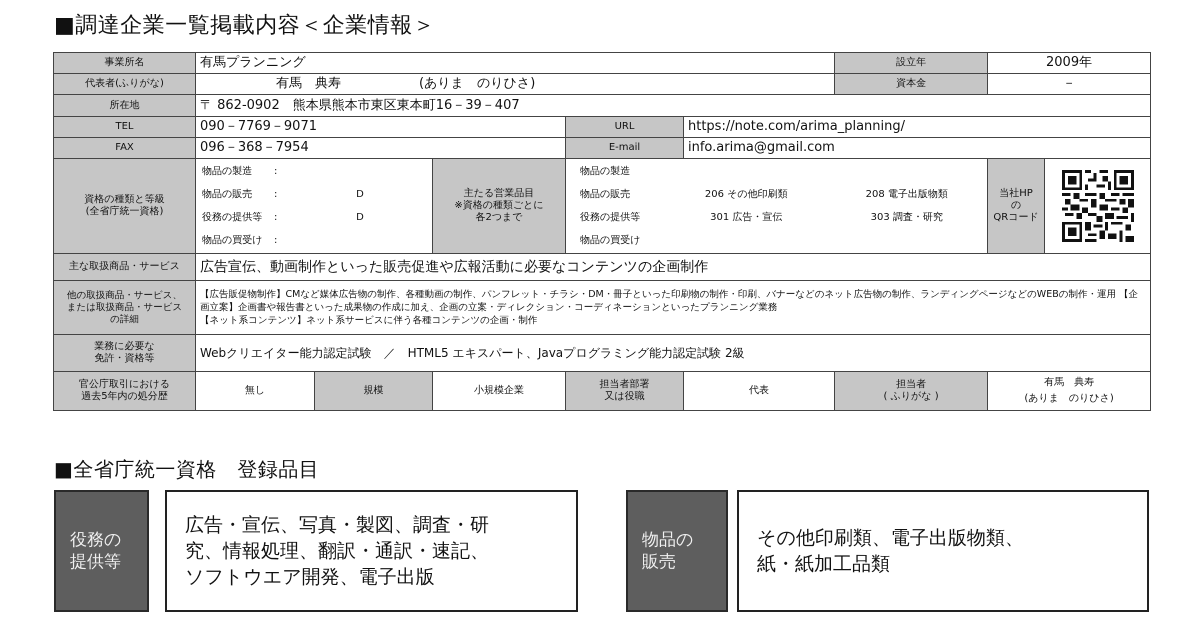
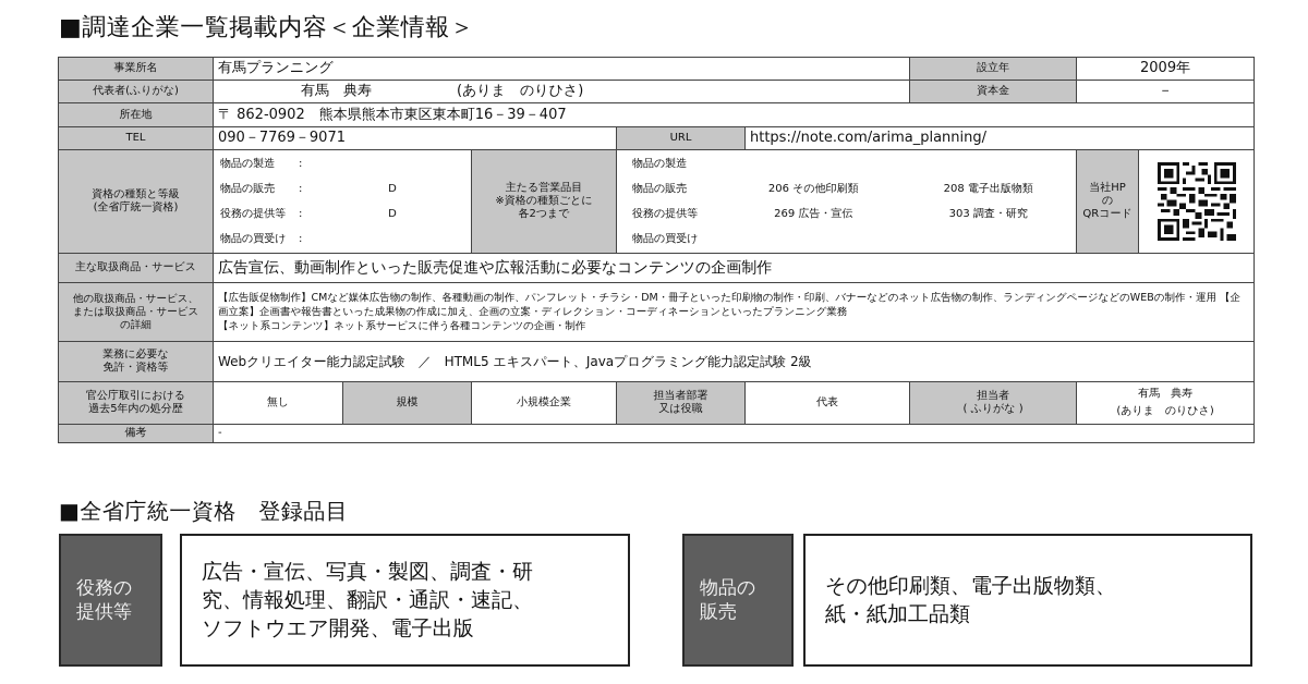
  ■調達企業一覧掲載内容＜企業情報＞
  事業所名	有馬プランニング	設立年	2009年
  代表者(ふりがな)	有馬 典寿 (ありま のりひさ)	資本金	－
  所在地	〒 862-0902 熊本県熊本市東区東本町16－39－407
  TEL	090－7769－9071	URL	https://note.com/arima_planning/
- FAX	096－368－7954	E-mail	info.arima@gmail.com
- 資格の種類と等級 (全省庁統一資格)	物品の製造 : 物品の販売 : D 役務の提供等 : D 物品の買受け :	主たる営業品目 ※資格の種類ごとに 各2つまで	物品の製造 物品の販売 206 その他印刷類 208 電子出版物類 役務の提供等 301 広告・宣伝 303 調査・研究 物品の買受け	当社HP の QRコード
+ 資格の種類と等級 (全省庁統一資格)	物品の製造 : 物品の販売 : D 役務の提供等 : D 物品の買受け :	主たる営業品目 ※資格の種類ごとに 各2つまで	物品の製造 物品の販売 206 その他印刷類 208 電子出版物類 役務の提供等 269 広告・宣伝 303 調査・研究 物品の買受け	当社HP の QRコード
  主な取扱商品・サービス	広告宣伝、動画制作といった販売促進や広報活動に必要なコンテンツの企画制作
  他の取扱商品・サービス、 または取扱商品・サービス の詳細	【広告販促物制作】CMなど媒体広告物の制作、各種動画の制作、パンフレット・チラシ・DM・冊子といった印刷物の制作・印刷、バナーなどのネット広告物の制作、ランディングページなどのWEBの制作・運用 【企画立案】企画書や報告書といった成果物の作成に加え、企画の立案・ディレクション・コーディネーションといったプランニング業務 【ネット系コンテンツ】ネット系サービスに伴う各種コンテンツの企画・制作
  業務に必要な 免許・資格等	Webクリエイター能力認定試験 ／ HTML5 エキスパート、Javaプログラミング能力認定試験 2級
  官公庁取引における 過去5年内の処分歴	無し	規模	小規模企業	担当者部署 又は役職	代表	担当者 ( ふりがな )	有馬 典寿 (ありま のりひさ)
+ 備考	-
  ■全省庁統一資格 登録品目
  役務の
  提供等
  広告・宣伝、写真・製図、調査・研
  究、情報処理、翻訳・通訳・速記、
  ソフトウエア開発、電子出版
  物品の
  販売
  その他印刷類、電子出版物類、
  紙・紙加工品類
